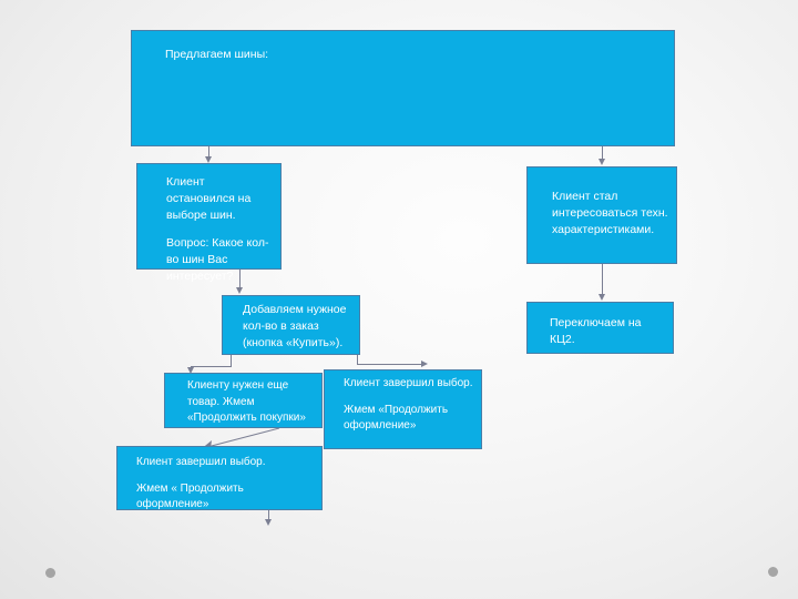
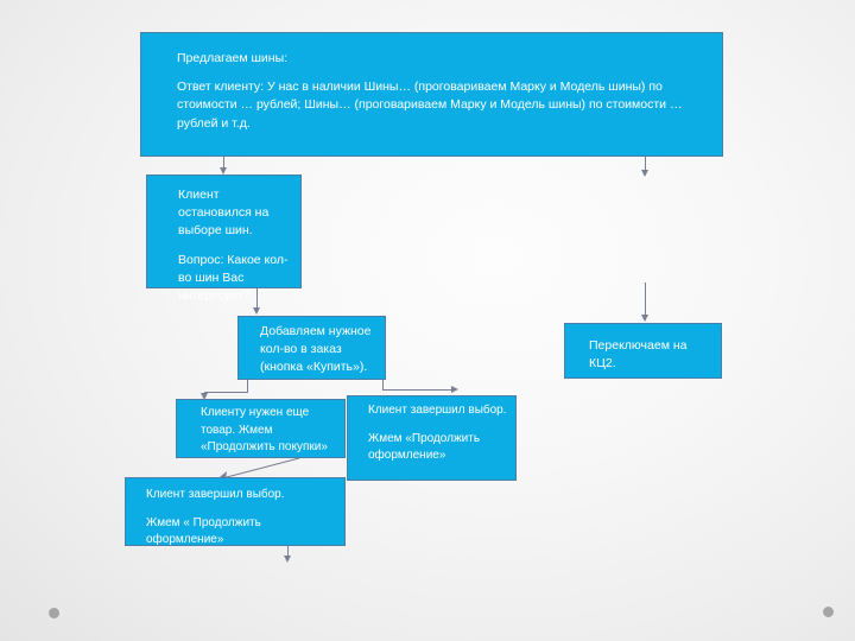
  Предлагаем шины:
+ Ответ клиенту: У нас в наличии Шины… (проговариваем Марку и Модель шины) по стоимости … рублей; Шины… (проговариваем Марку и Модель шины) по стоимости … рублей и т.д.
  Клиент остановился на выборе шин.
- Клиент стал интересоваться техн. характеристиками.
  Добавляем нужное кол-во в заказ (кнопка «Купить»).
  Переключаем на КЦ2.
  Клиенту нужен еще товар. Жмем «Продолжить покупки»
  Клиент завершил выбор.
  Жмем «Продолжить оформление»
  Клиент завершил выбор.
  Жмем « Продолжить оформление»
